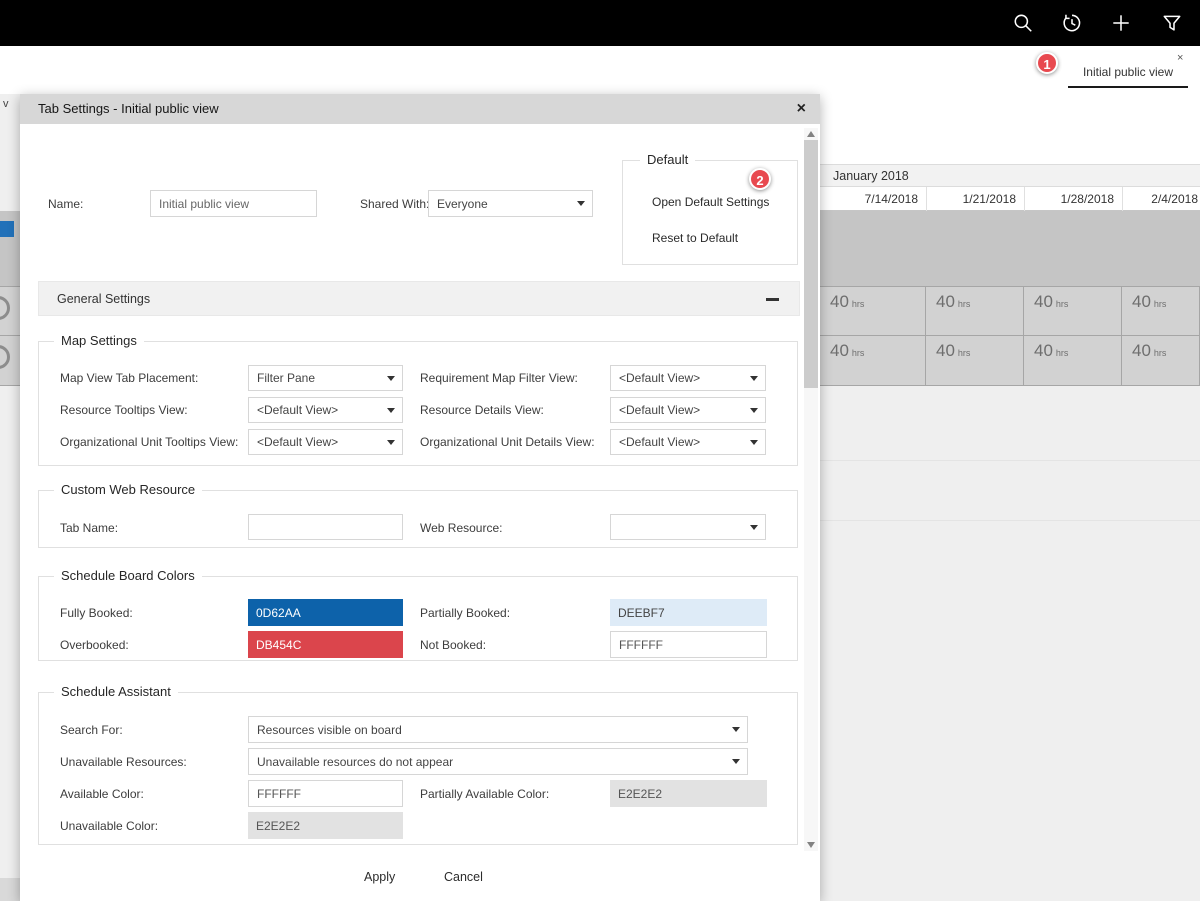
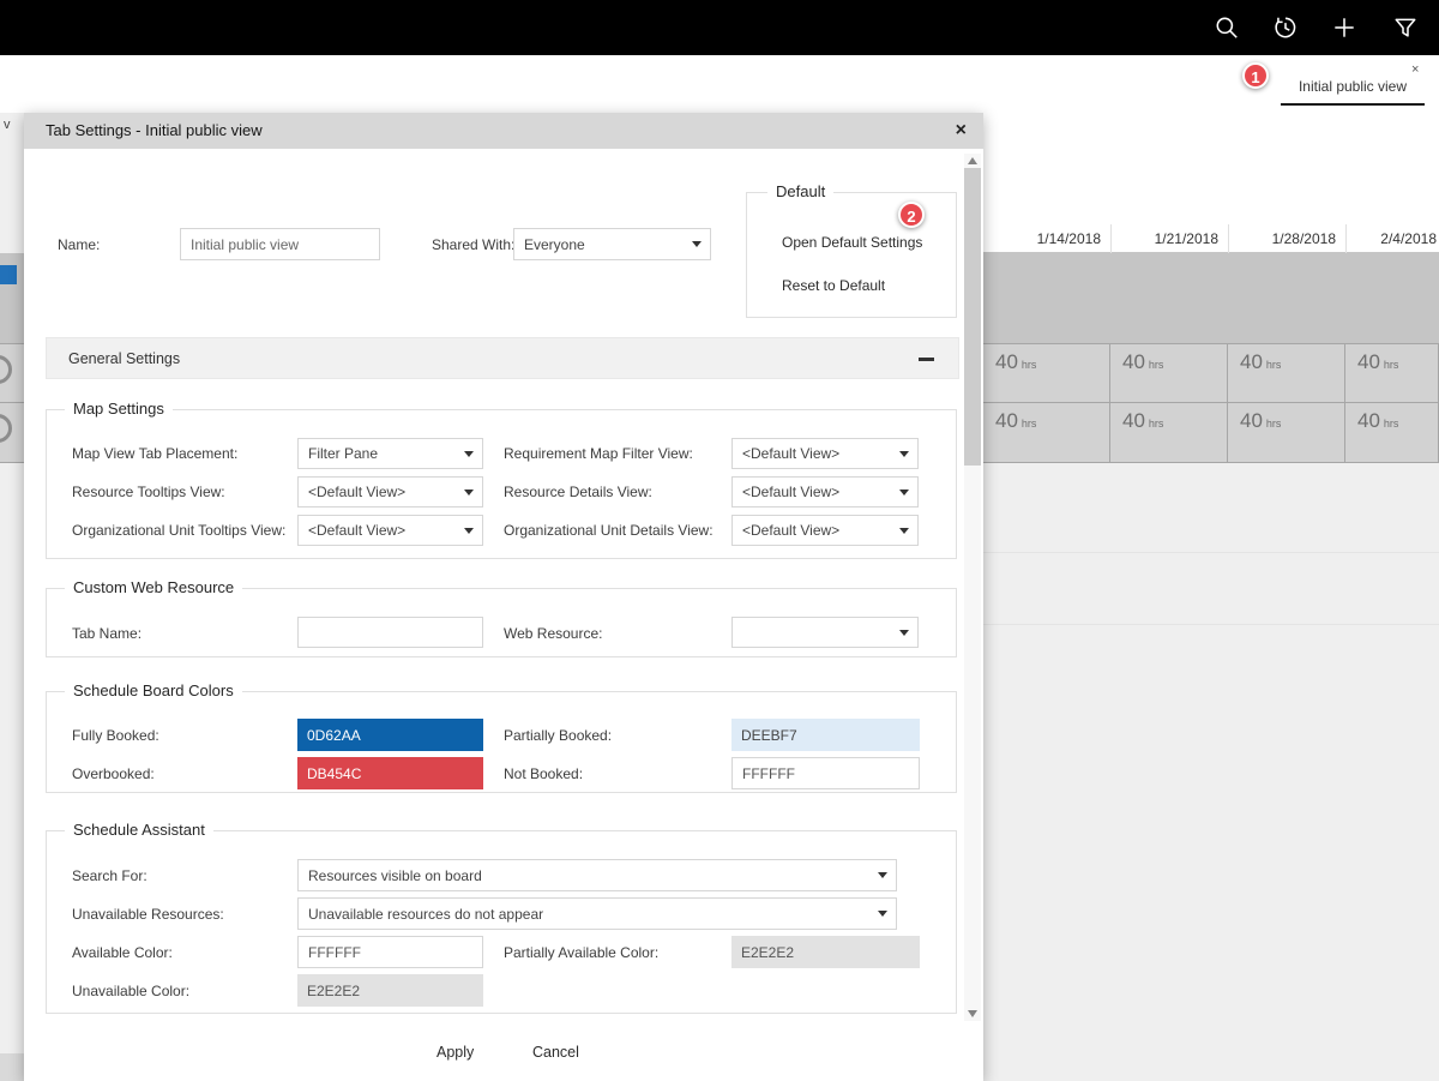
- January 2018
- 7/14/2018
+ 1/14/2018
  1/21/2018
  1/28/2018
  2/4/2018
  40 hrs
  40 hrs
  40 hrs
  40 hrs
  40 hrs
  40 hrs
  40 hrs
  40 hrs
  v
  Initial public view
  ×
  1
  Tab Settings - Initial public view
  ×
  Name:
  Initial public view
  Shared With
  Everyone
  Default
  Open Default Settings
  Reset to Default
  2
  General Settings
  Map Settings
  Map View Tab Placement:
  Filter Pane
  Requirement Map Filter View:
  <Default View>
  Resource Tooltips View:
  <Default View>
  Resource Details View:
  <Default View>
  Organizational Unit Tooltips View:
  <Default View>
  Organizational Unit Details View:
  <Default View>
  Custom Web Resource
  Tab Name:
  Web Resource:
  Schedule Board Colors
  Fully Booked:
  0D62AA
  Partially Booked:
  DEEBF7
  Overbooked:
  DB454C
  Not Booked:
  FFFFFF
  Schedule Assistant
  Search For:
  Resources visible on board
  Unavailable Resources:
  Unavailable resources do not appear
  Available Color:
  FFFFFF
  Partially Available Color:
  E2E2E2
  Unavailable Color:
  E2E2E2
  Apply
  Cancel
